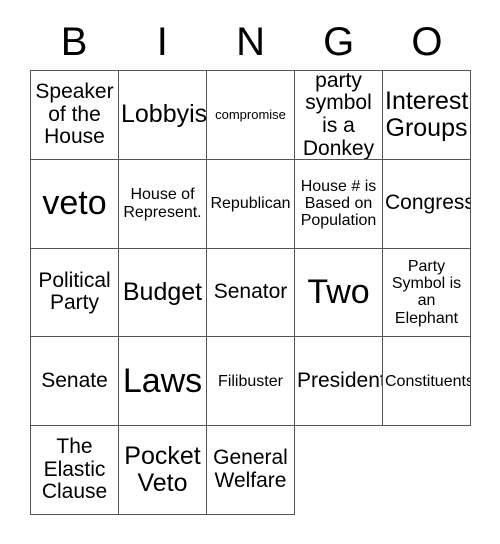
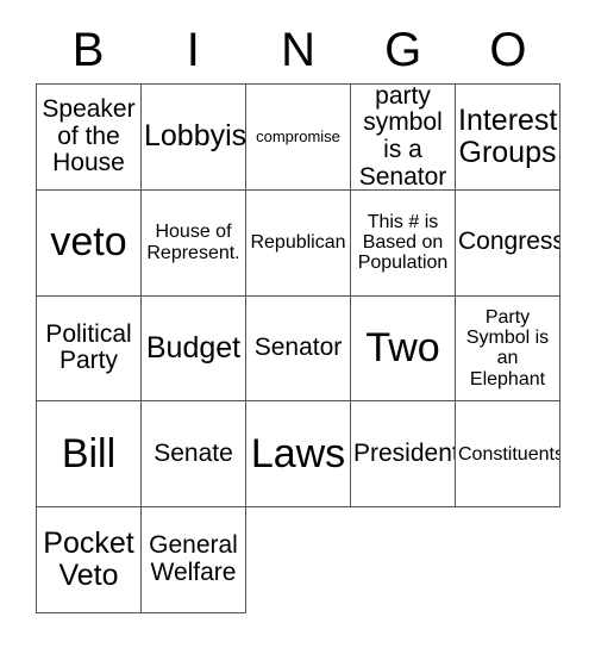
  B
  I
  N
  G
  O
  Speaker of the House
  Lobbyis
  compromise
- party symbol is a Donkey
+ party symbol is a Senator
  Interest Groups
  veto
  House of Represent.
  Republican
- House # is Based on Population
+ This # is Based on Population
  Congress
  Political Party
  Budget
  Senator
  Two
  Party Symbol is an Elephant
+ Bill
  Senate
  Laws
- Filibuster
  Presiden
  Constituents
- The Elastic Clause
  Pocket Veto
  General Welfare
